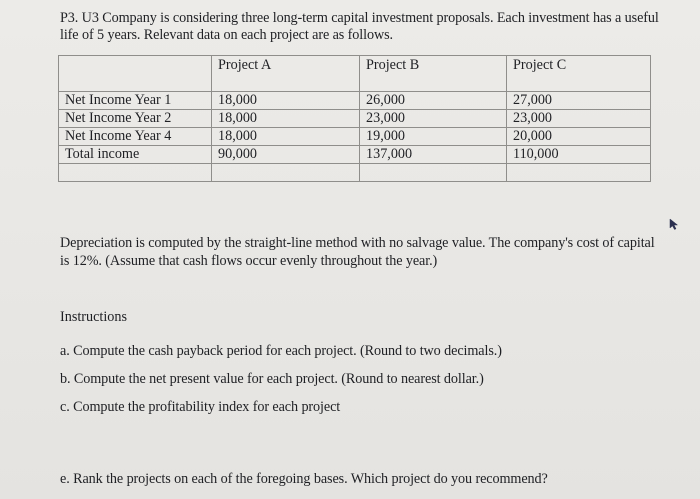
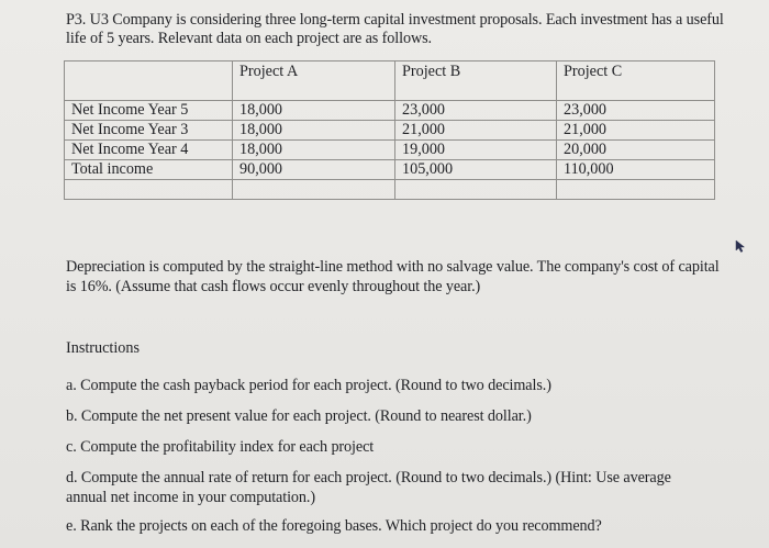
  P3. U3 Company is considering three long-term capital investment proposals. Each investment has a useful life of 5 years. Relevant data on each project are as follows.
  	Project A	Project B	Project C
- Net Income Year 1	18,000	26,000	27,000
- Net Income Year 2	18,000	23,000	23,000
+ Net Income Year 5	18,000	23,000	23,000
+ Net Income Year 3	18,000	21,000	21,000
  Net Income Year 4	18,000	19,000	20,000
- Total income	90,000	137,000	110,000
+ Total income	90,000	105,000	110,000
- Depreciation is computed by the straight-line method with no salvage value. The company's cost of capital is 12%. (Assume that cash flows occur evenly throughout the year.)
+ Depreciation is computed by the straight-line method with no salvage value. The company's cost of capital is 16%. (Assume that cash flows occur evenly throughout the year.)
  Instructions
  a. Compute the cash payback period for each project. (Round to two decimals.)
  b. Compute the net present value for each project. (Round to nearest dollar.)
  c. Compute the profitability index for each project
+ d. Compute the annual rate of return for each project. (Round to two decimals.) (Hint: Use average annual net income in your computation.)
  e. Rank the projects on each of the foregoing bases. Which project do you recommend?
